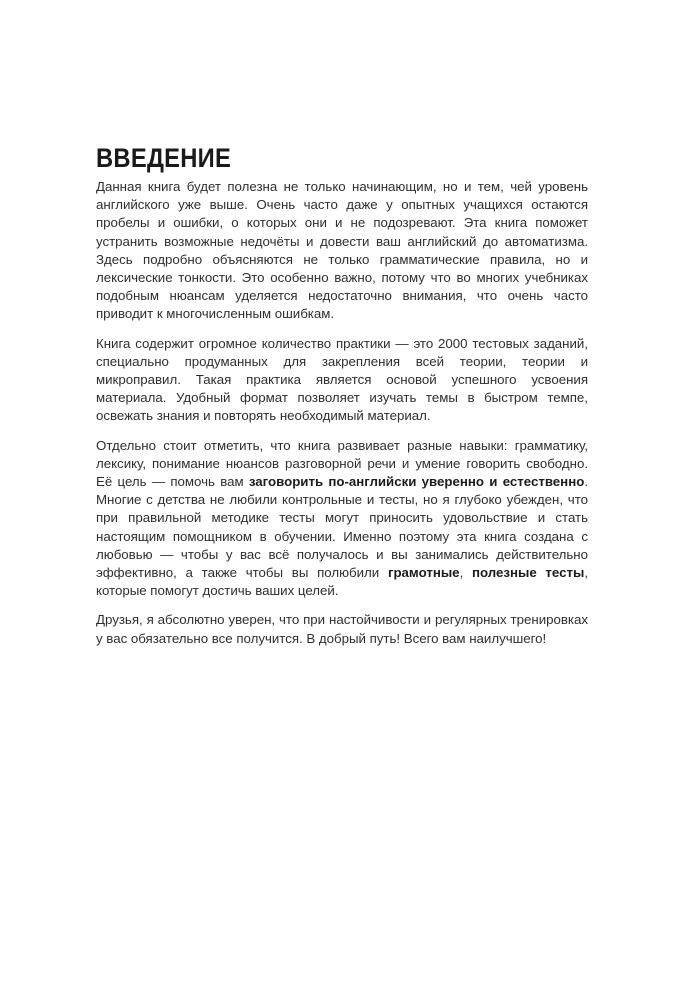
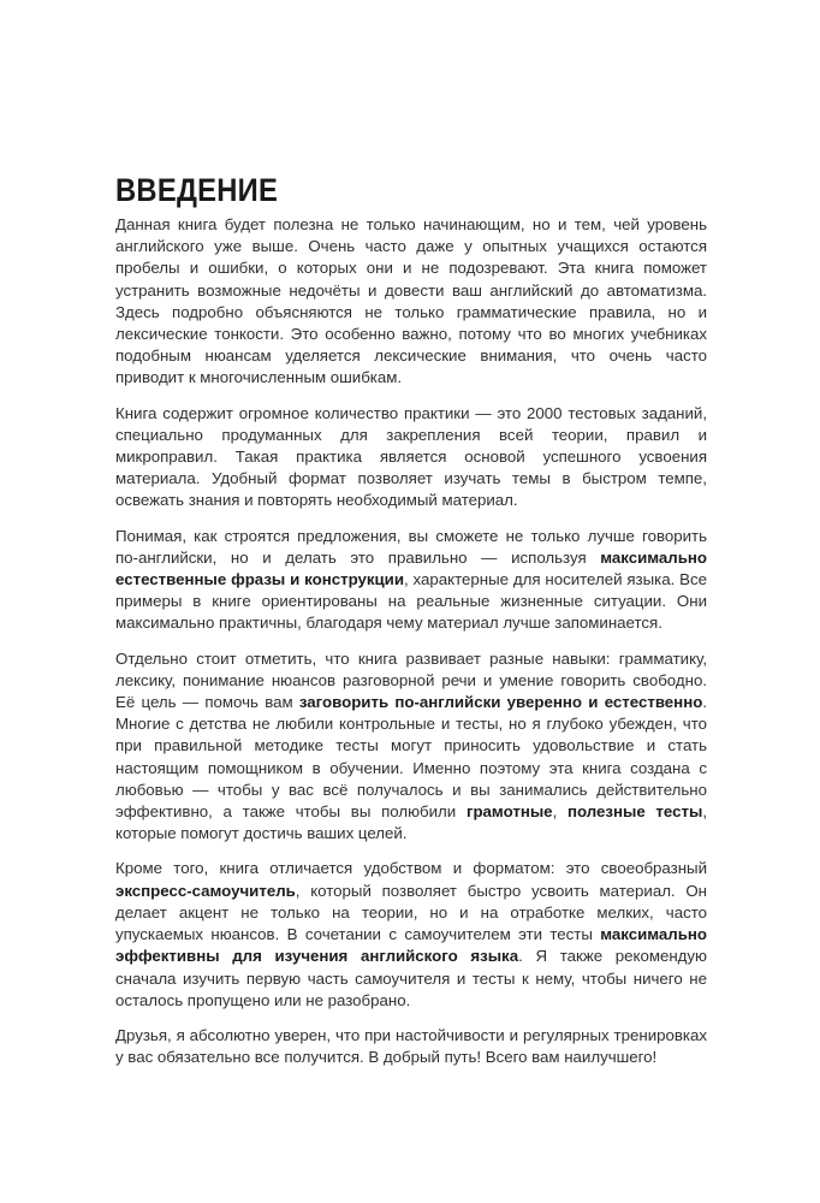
  ВВЕДЕНИЕ
- Данная книга будет полезна не только начинающим, но и тем, чей уровень английского уже выше. Очень часто даже у опытных учащихся остаются пробелы и ошибки, о которых они и не подозревают. Эта книга поможет устранить возможные недочёты и довести ваш английский до автоматизма. Здесь подробно объясняются не только грамматические правила, но и лексические тонкости. Это особенно важно, потому что во многих учебниках подобным нюансам уделяется недостаточно внимания, что очень часто приводит к многочисленным ошибкам.
+ Данная книга будет полезна не только начинающим, но и тем, чей уровень английского уже выше. Очень часто даже у опытных учащихся остаются пробелы и ошибки, о которых они и не подозревают. Эта книга поможет устранить возможные недочёты и довести ваш английский до автоматизма. Здесь подробно объясняются не только грамматические правила, но и лексические тонкости. Это особенно важно, потому что во многих учебниках подобным нюансам уделяется лексические внимания, что очень часто приводит к многочисленным ошибкам.
- Книга содержит огромное количество практики — это 2000 тестовых заданий, специально продуманных для закрепления всей теории, теории и микроправил. Такая практика является основой успешного усвоения материала. Удобный формат позволяет изучать темы в быстром темпе, освежать знания и повторять необходимый материал.
+ Книга содержит огромное количество практики — это 2000 тестовых заданий, специально продуманных для закрепления всей теории, правил и микроправил. Такая практика является основой успешного усвоения материала. Удобный формат позволяет изучать темы в быстром темпе, освежать знания и повторять необходимый материал.
+ Понимая, как строятся предложения, вы сможете не только лучше говорить по-английски, но и делать это правильно — используя максимально естественные фразы и конструкции, характерные для носителей языка. Все примеры в книге ориентированы на реальные жизненные ситуации. Они максимально практичны, благодаря чему материал лучше запоминается.
  Отдельно стоит отметить, что книга развивает разные навыки: грамматику, лексику, понимание нюансов разговорной речи и умение говорить свободно. Её цель — помочь вам заговорить по-английски уверенно и естественно. Многие с детства не любили контрольные и тесты, но я глубоко убежден, что при правильной методике тесты могут приносить удовольствие и стать настоящим помощником в обучении. Именно поэтому эта книга создана с любовью — чтобы у вас всё получалось и вы занимались действительно эффективно, а также чтобы вы полюбили грамотные, полезные тесты, которые помогут достичь ваших целей.
+ Кроме того, книга отличается удобством и форматом: это своеобразный экспресс-самоучитель, который позволяет быстро усвоить материал. Он делает акцент не только на теории, но и на отработке мелких, часто упускаемых нюансов. В сочетании с самоучителем эти тесты максимально эффективны для изучения английского языка. Я также рекомендую сначала изучить первую часть самоучителя и тесты к нему, чтобы ничего не осталось пропущено или не разобрано.
  Друзья, я абсолютно уверен, что при настойчивости и регулярных тренировках у вас обязательно все получится. В добрый путь! Всего вам наилучшего!
